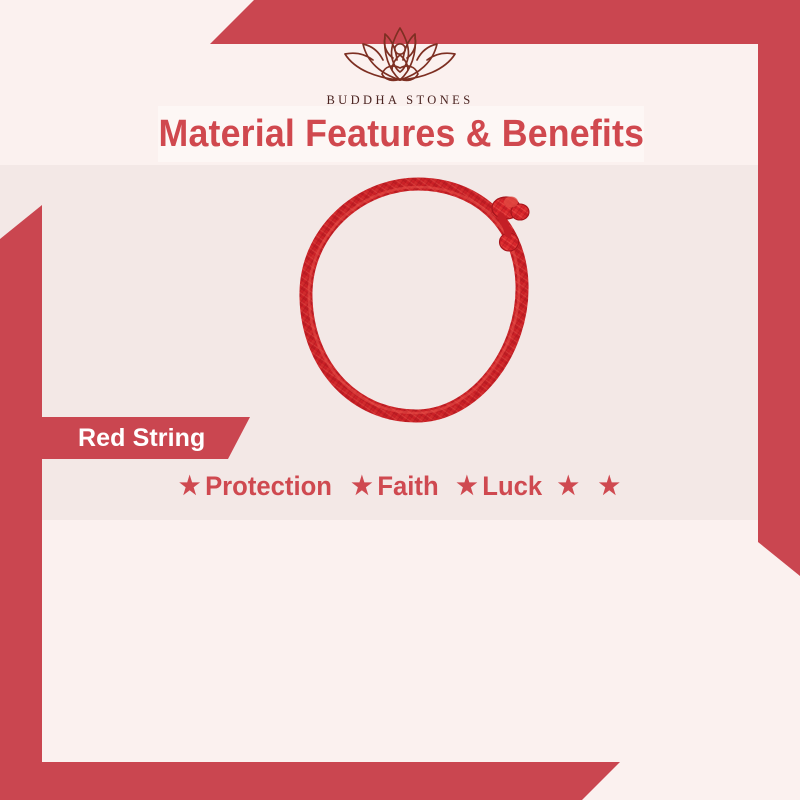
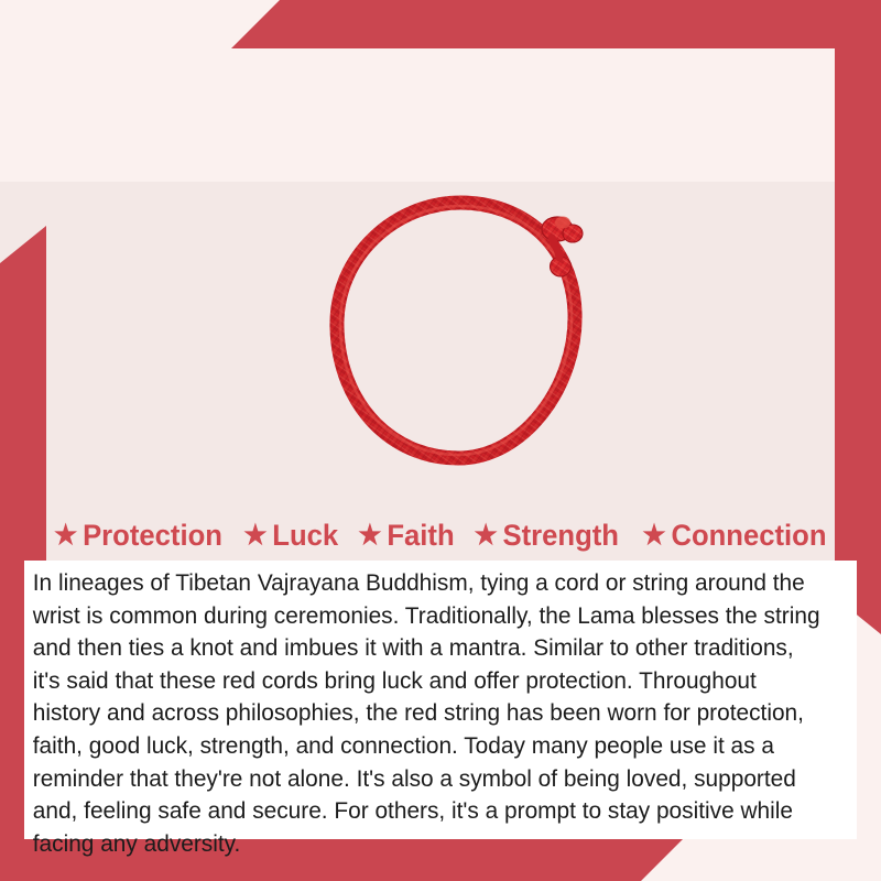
- BUDDHA STONES
- Material Features & Benefits
- Red String
  ★
  Protection
  ★
- Faith
+ Luck
  ★
- Luck
+ Faith
  ★
+ Strength
  ★
+ Connection
+ In lineages of Tibetan Vajrayana Buddhism, tying a cord or string around the wrist is common during ceremonies. Traditionally, the Lama blesses the string and then ties a knot and imbues it with a mantra. Similar to other traditions, it's said that these red cords bring luck and offer protection. Throughout history and across philosophies, the red string has been worn for protection, faith, good luck, strength, and connection. Today many people use it as a reminder that they're not alone. It's also a symbol of being loved, supported and, feeling safe and secure. For others, it's a prompt to stay positive while facing any adversity.
